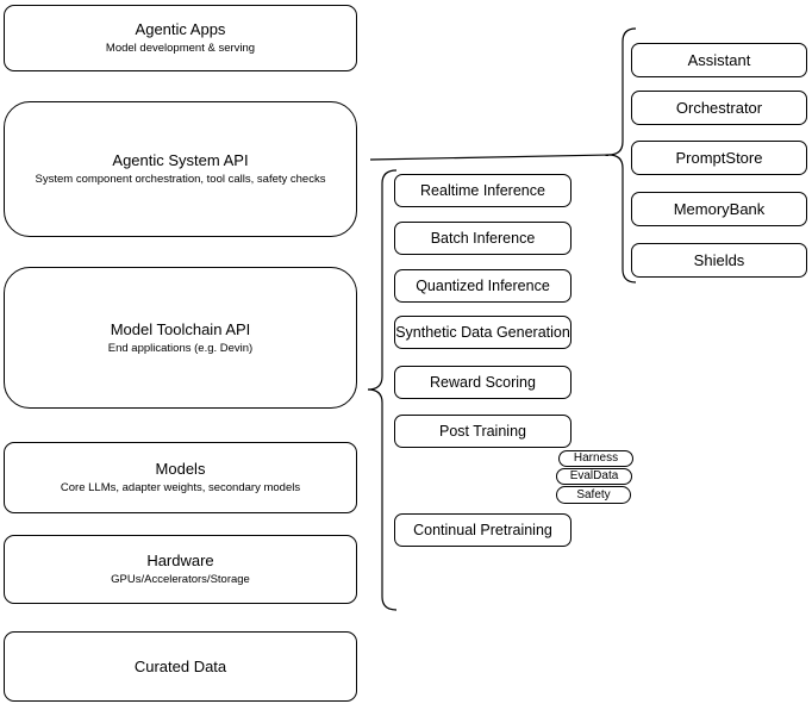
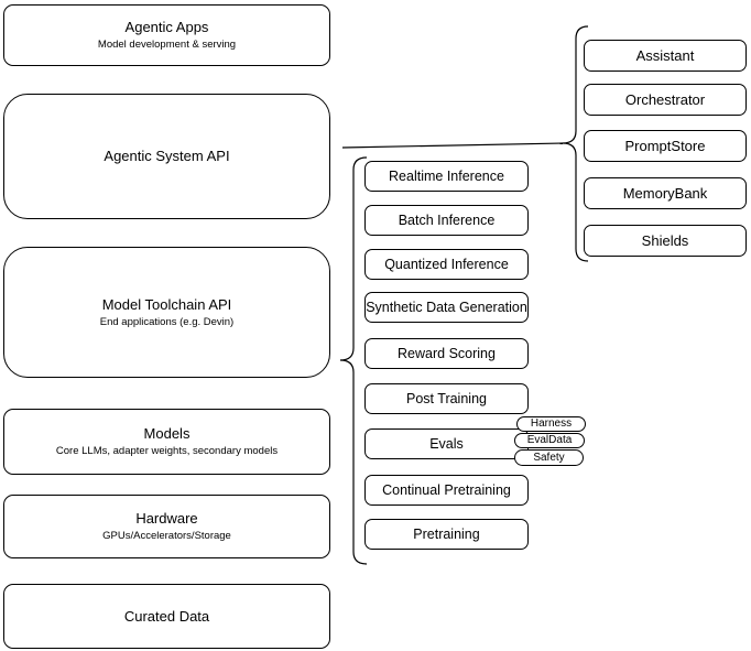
  Agentic Apps
  Model development & serving
  Agentic System API
- System component orchestration, tool calls, safety checks
  Model Toolchain API
  End applications (e.g. Devin)
  Models
  Core LLMs, adapter weights, secondary models
  Hardware
  GPUs/Accelerators/Storage
  Curated Data
  Realtime Inference
  Batch Inference
  Quantized Inference
  Synthetic Data Generation
  Reward Scoring
  Post Training
+ Evals
  Continual Pretraining
+ Pretraining
  Harness
  EvalData
  Safety
  Assistant
  Orchestrator
  PromptStore
  MemoryBank
  Shields
